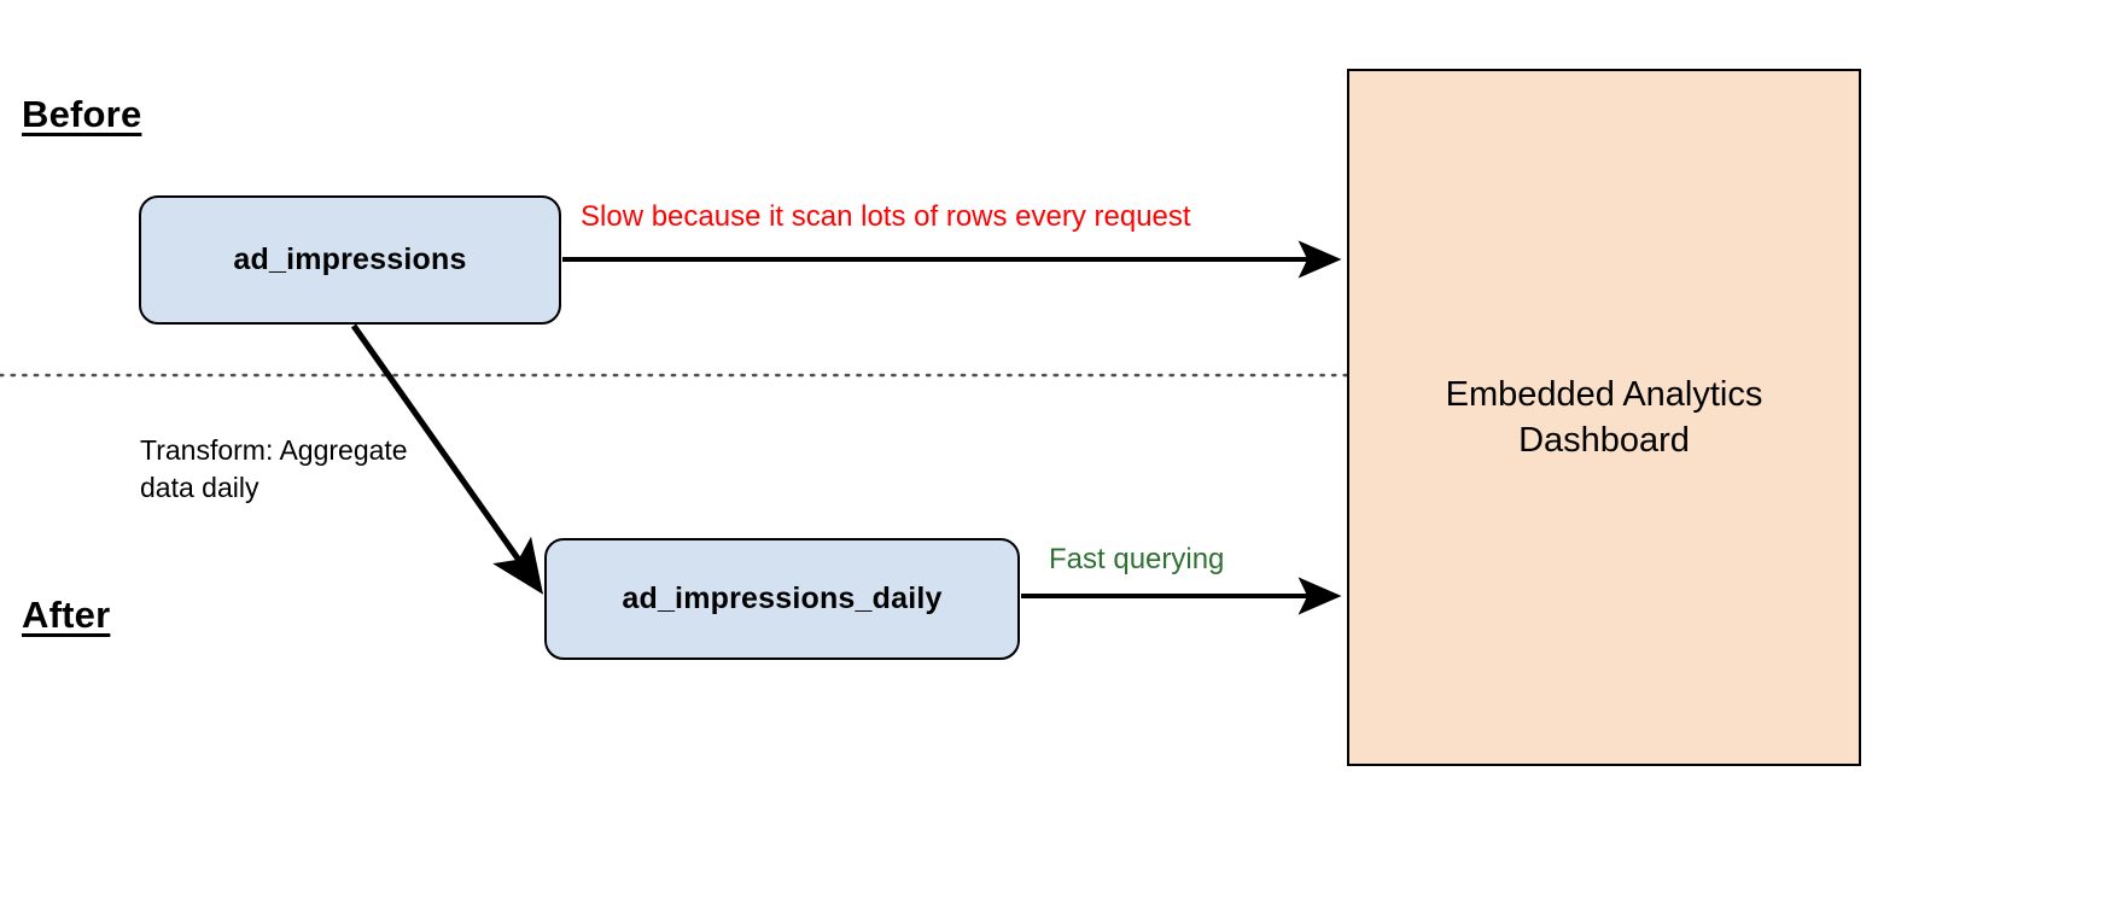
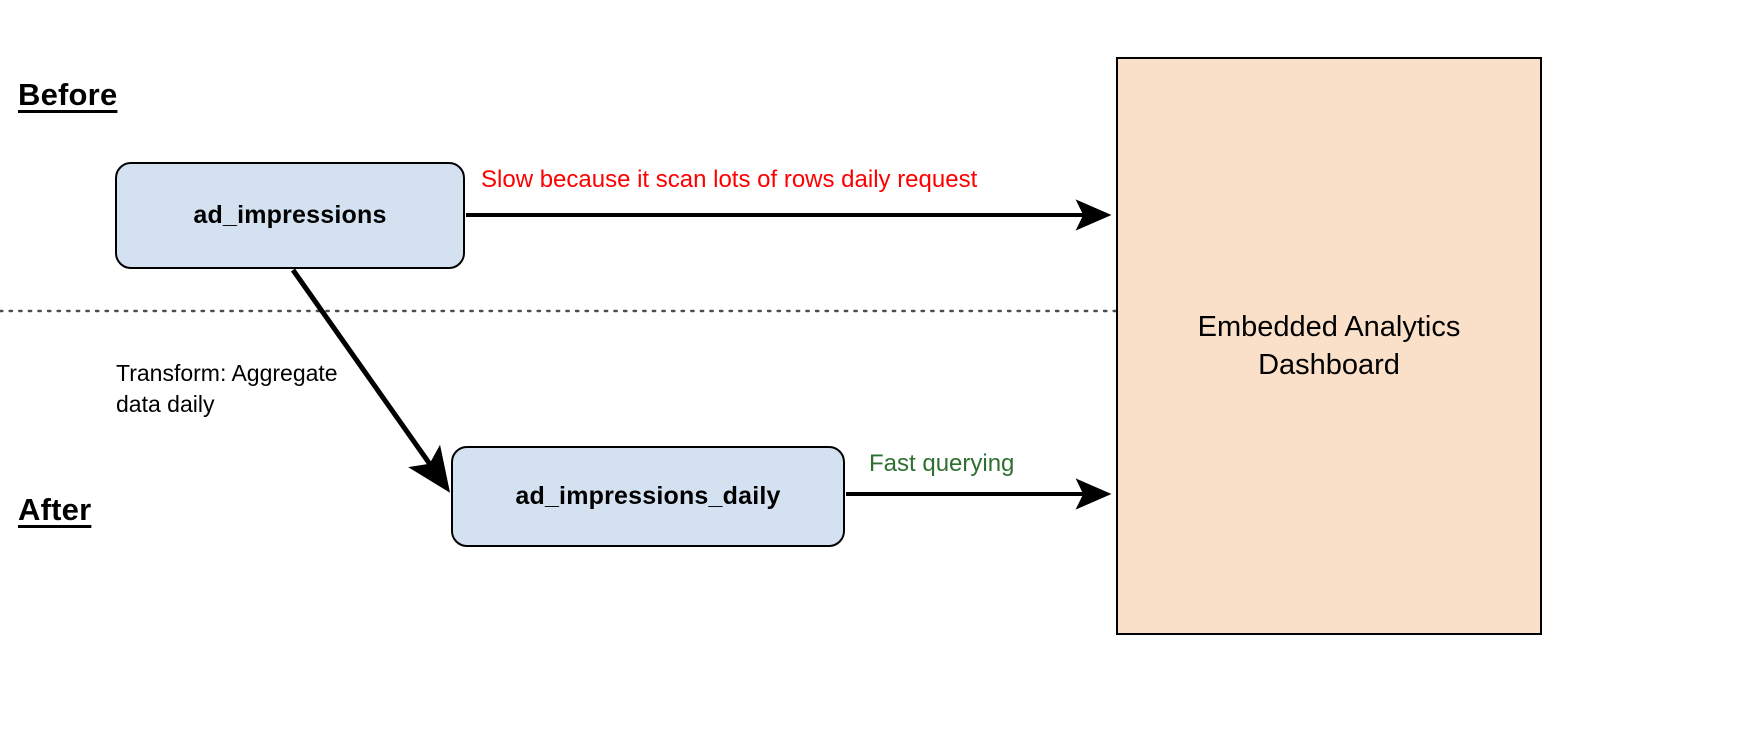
  Before
  After
  ad_impressions
  ad_impressions_daily
  Embedded Analytics Dashboard
- Slow because it scan lots of rows every request
+ Slow because it scan lots of rows daily request
  Transform: Aggregate data daily
  Fast querying
